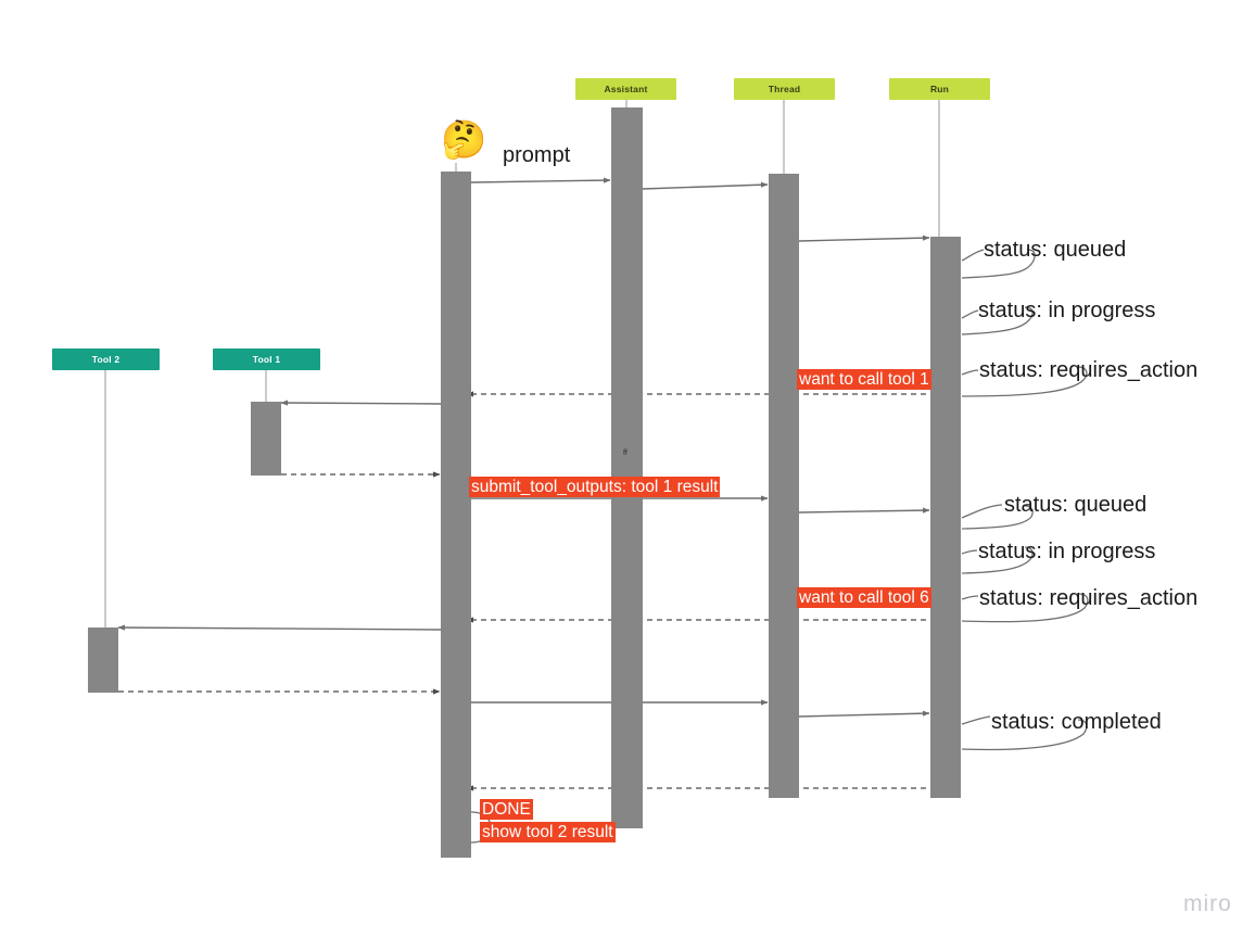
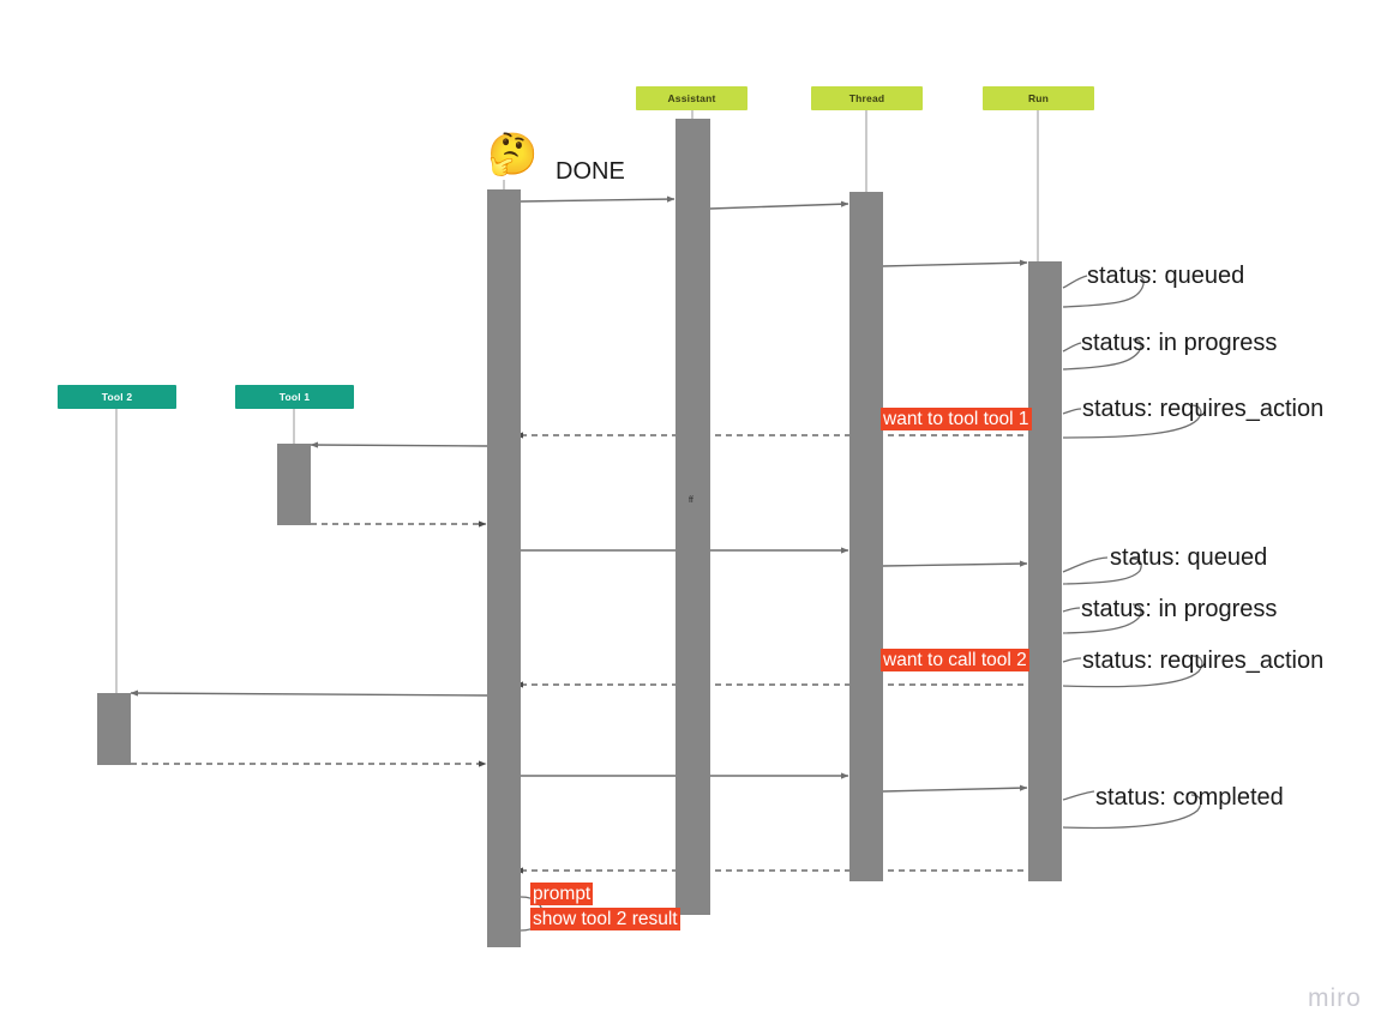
  Tool 2
  Tool 1
  Assistant
  Thread
  Run
  🤔
- prompt
+ DONE
- want to call tool 1
+ want to tool tool 1
- submit_tool_outputs: tool 1 result
- want to call tool 6
+ want to call tool 2
- DONE
+ prompt
  show tool 2 result
  status: queued
  status: in progress
  status: requires_action
  status: queued
  status: in progress
  status: requires_action
  status: completed
  miro
